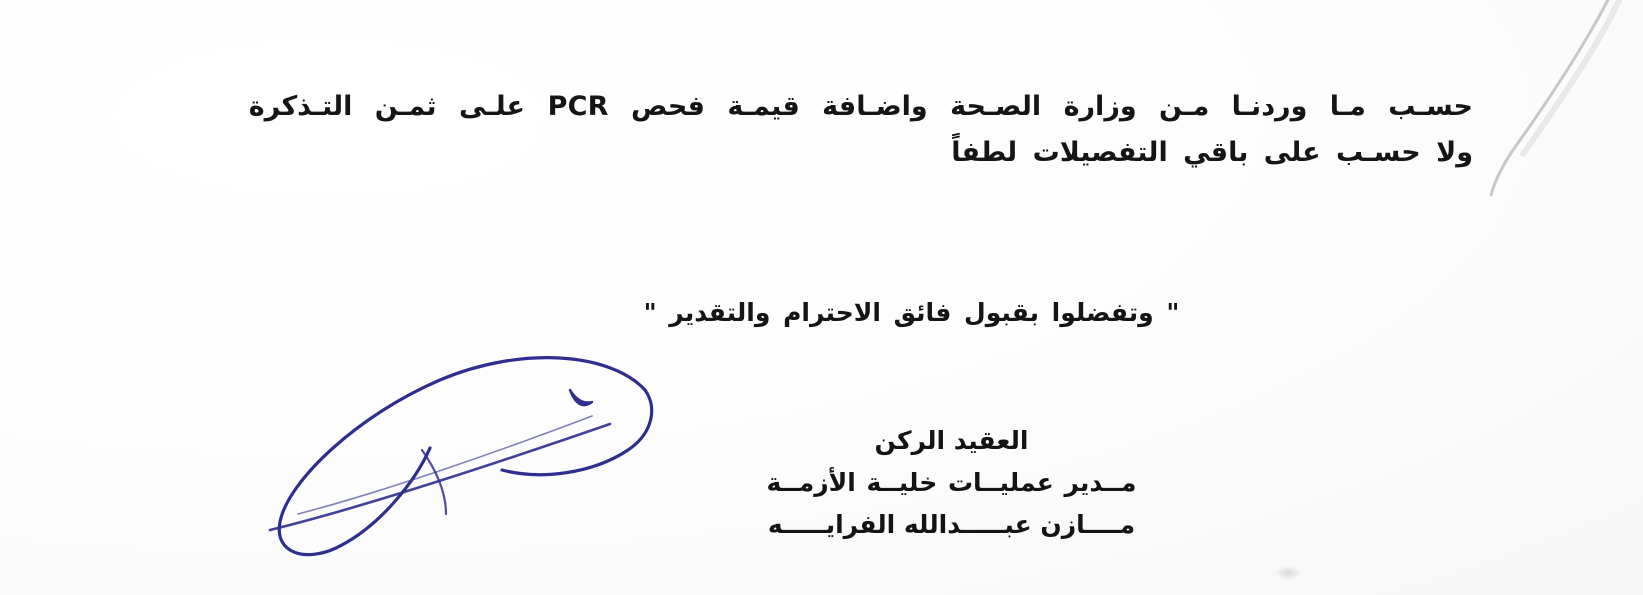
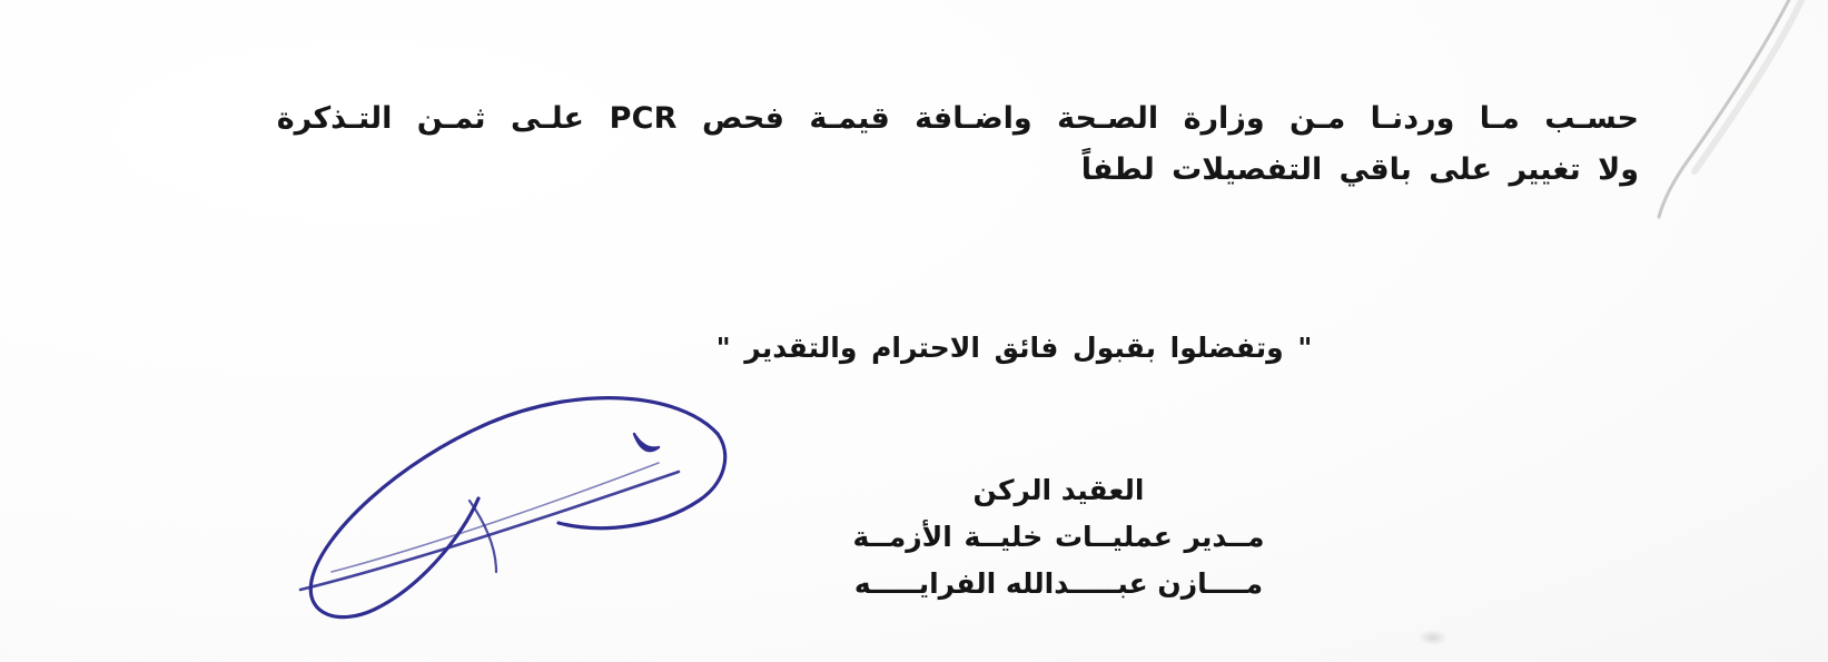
  حسـب مـا وردنـا مـن وزارة الصـحة واضـافة قيمـة فحص PCR علـى ثمـن التـذكرة
- ولا حسـب على باقي التفصيلات لطفاً
+ ولا تغيير على باقي التفصيلات لطفاً
  " وتفضلوا بقبول فائق الاحترام والتقدير "
  العقيد الركن
  مــدير عمليــات خليــة الأزمــة
  مــــازن عبـــــدالله الفرايـــــه
